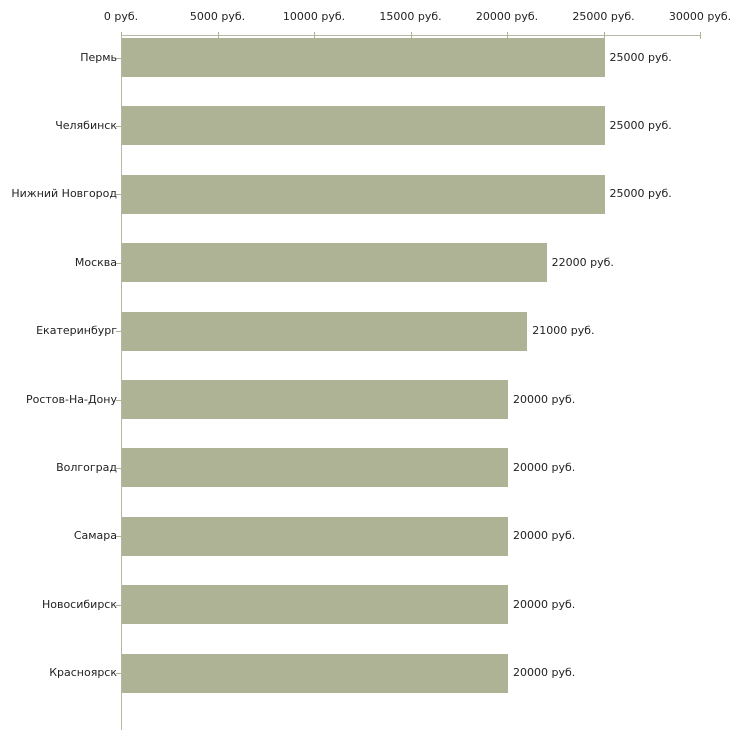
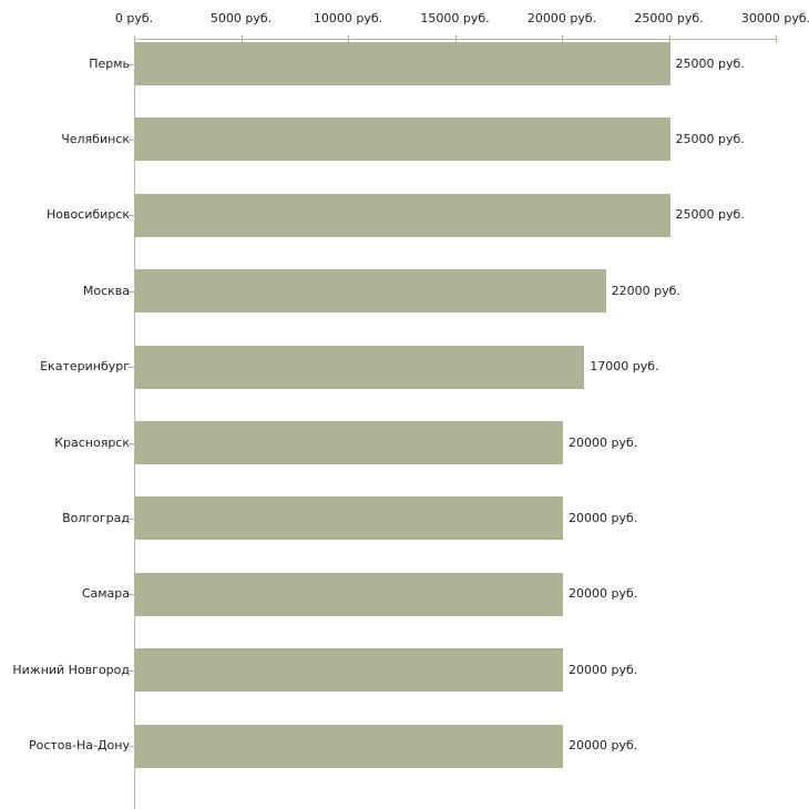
  0 руб.
  5000 руб.
  10000 руб.
  15000 руб.
  20000 руб.
  25000 руб.
  30000 руб.
  25000 руб.
  25000 руб.
  25000 руб.
  22000 руб.
- 21000 руб.
+ 17000 руб.
  20000 руб.
  20000 руб.
  20000 руб.
  20000 руб.
  20000 руб.
  Пермь
  Челябинск
- Нижний Новгород
+ Новосибирск
  Москва
  Екатеринбург
- Ростов-На-Дону
+ Красноярск
  Волгоград
  Самара
- Новосибирск
+ Нижний Новгород
- Красноярск
+ Ростов-На-Дону
